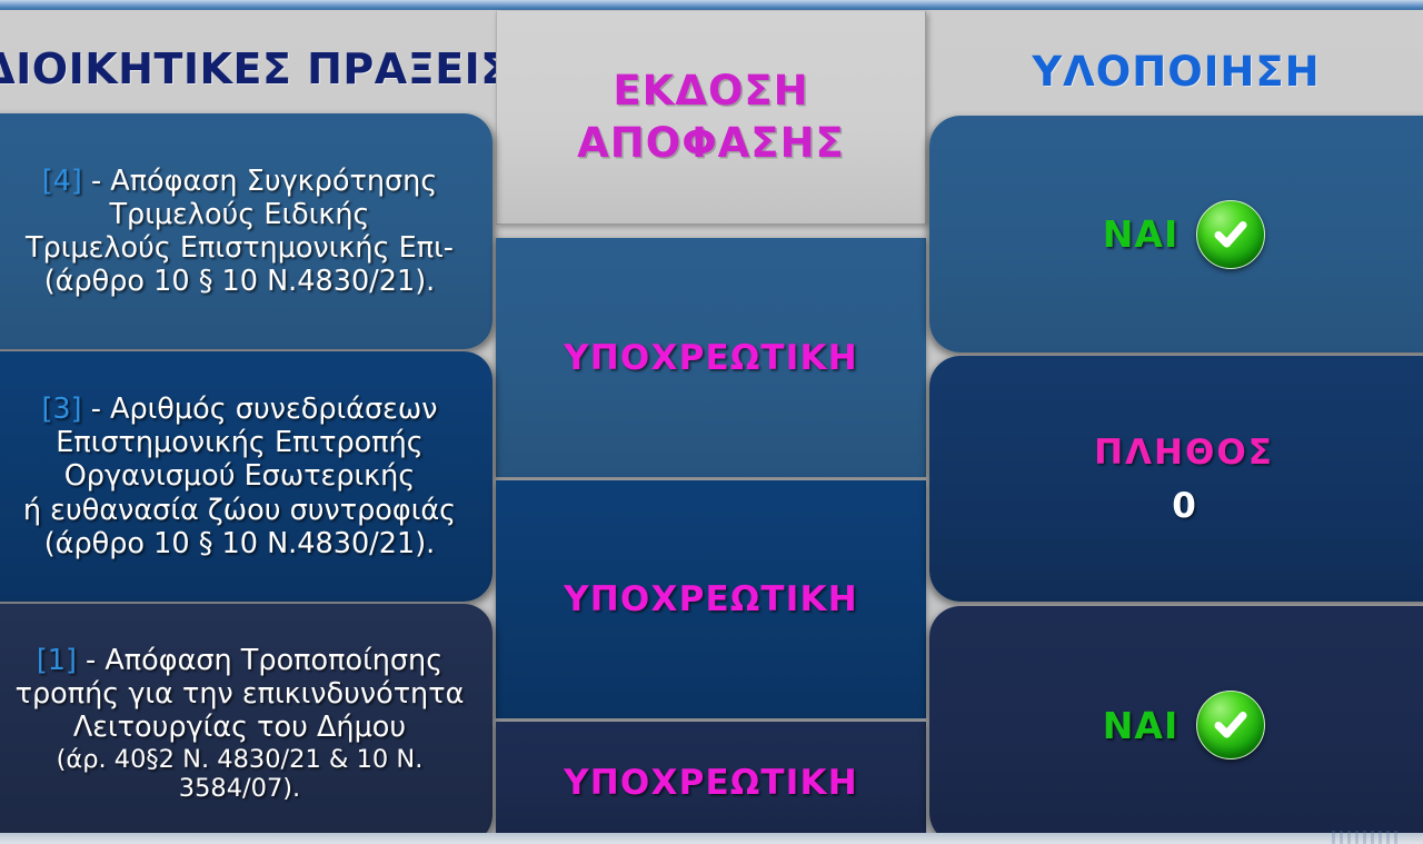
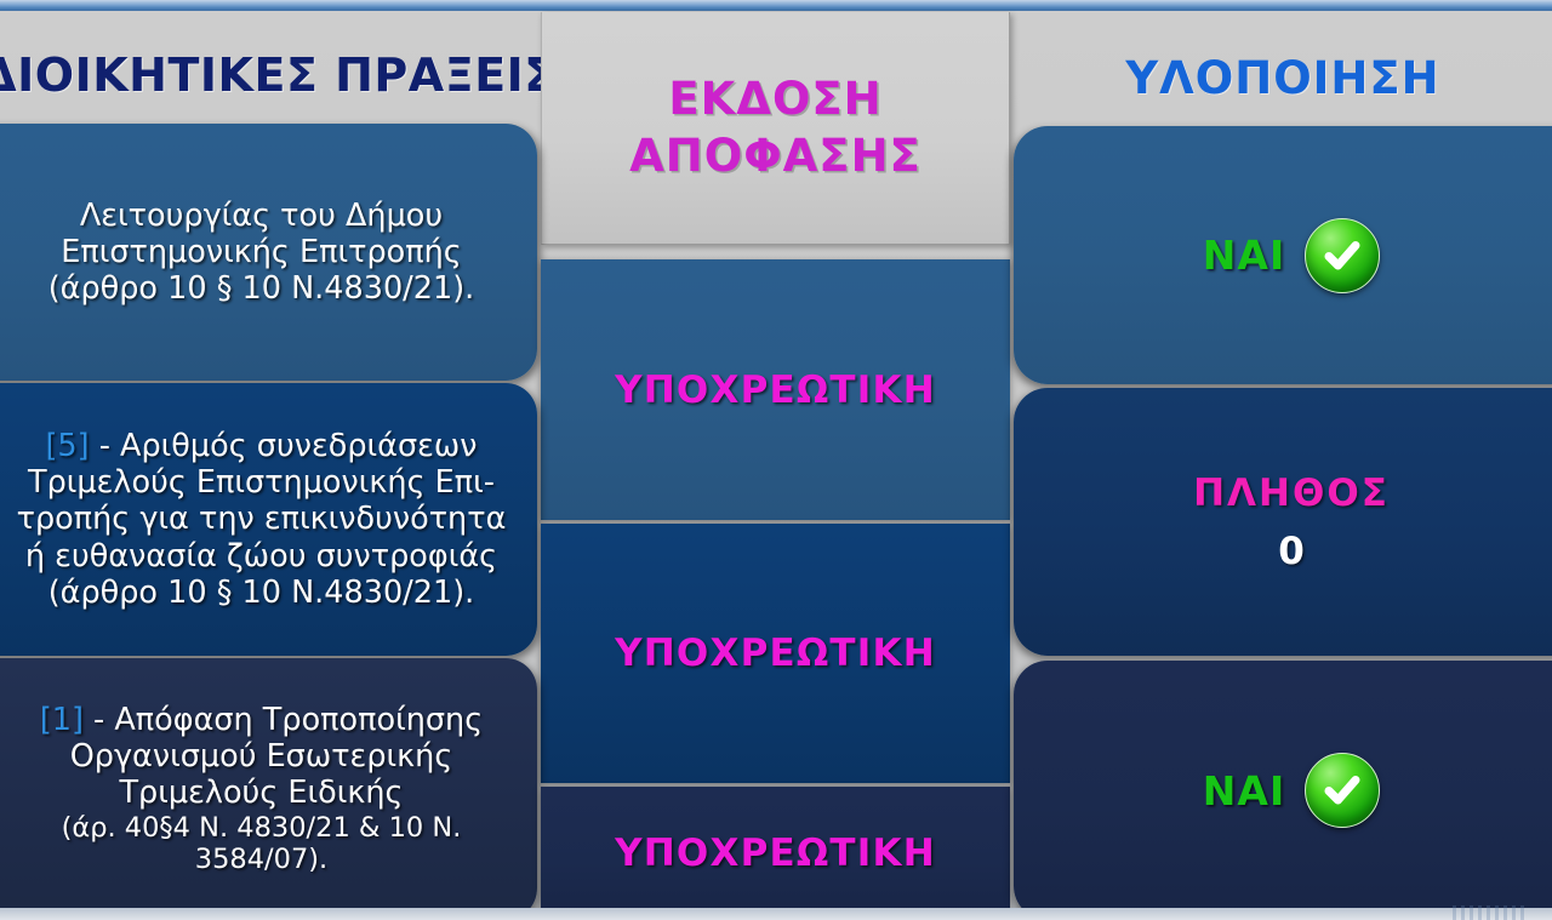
  ΙΟΙΚΗΤΙΚΕΣ ΠΡΑΞΕΙ
  ΕΚΔΟΣΗ
  ΑΠΟΦΑΣΗΣ
  ΥΛΟΠΟΙΗΣΗ
- [4] - Απόφαση Συγκρότησης
- Τριμελούς Ειδικής
+ Λειτουργίας του Δήμου
- Τριμελούς Επιστημονικής Επι-
+ Επιστημονικής Επιτροπής
  (άρθρο 10 § 10 Ν.4830/21).
  ΥΠΟΧΡΕΩΤΙΚΗ
  ΝΑΙ
- [3] - Αριθμός συνεδριάσεων
+ [5] - Αριθμός συνεδριάσεων
- Επιστημονικής Επιτροπής
+ Τριμελούς Επιστημονικής Επι-
- Οργανισμού Εσωτερικής
+ τροπής για την επικινδυνότητα
  ή ευθανασία ζώου συντροφιάς
  (άρθρο 10 § 10 Ν.4830/21).
  ΥΠΟΧΡΕΩΤΙΚΗ
  ΠΛΗΘΟΣ
  0
  [1] - Απόφαση Τροποποίησης
- τροπής για την επικινδυνότητα
+ Οργανισμού Εσωτερικής
- Λειτουργίας του Δήμου
+ Τριμελούς Ειδικής
- (άρ. 40§2 Ν. 4830/21 & 10 Ν. 3584/07).
+ (άρ. 40§4 Ν. 4830/21 & 10 Ν. 3584/07).
  ΥΠΟΧΡΕΩΤΙΚΗ
  ΝΑΙ
